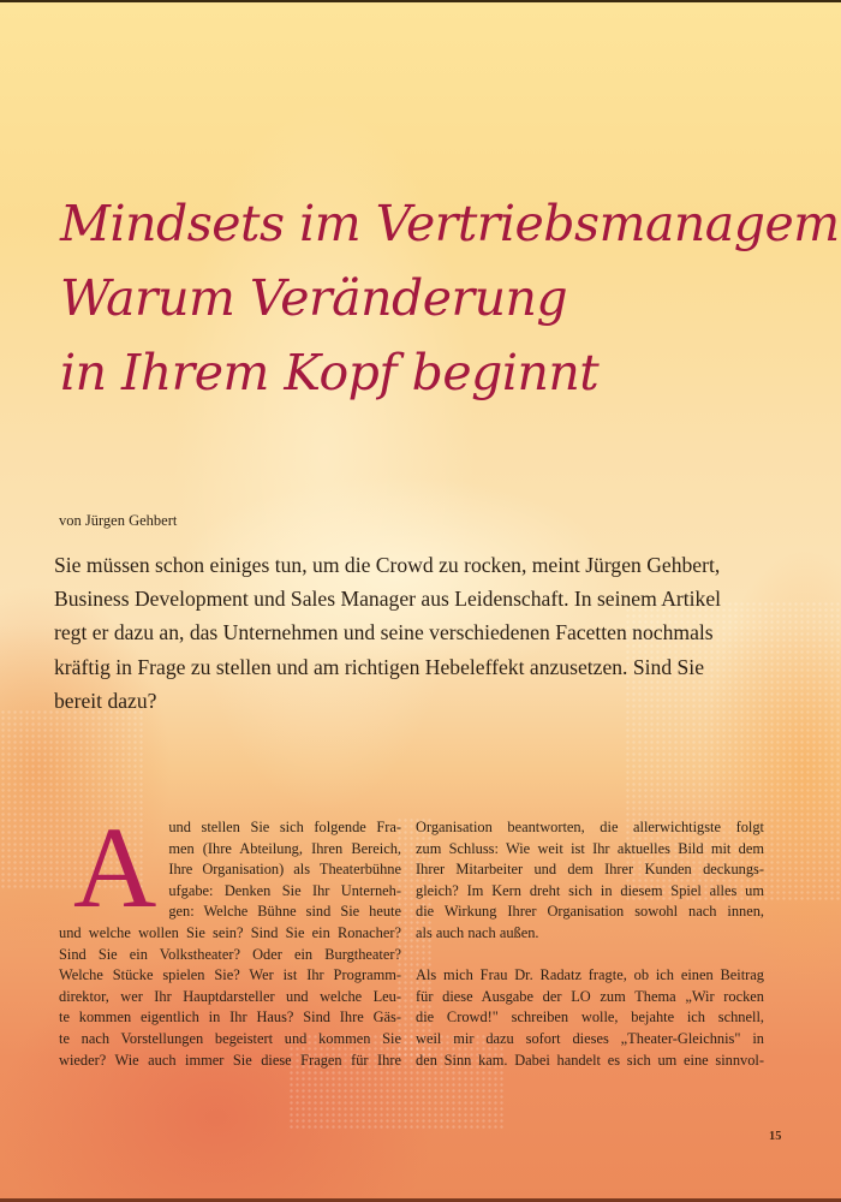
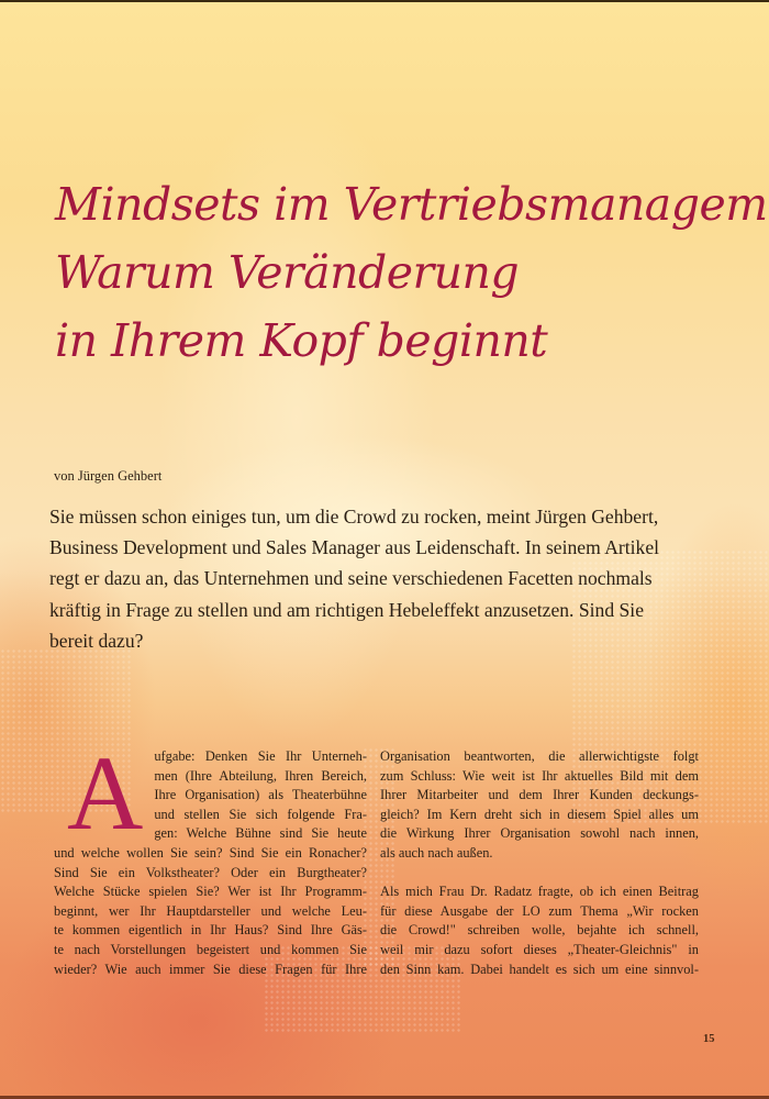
  Mindsets im Vertriebsmanagem
  Warum Veränderung
  in Ihrem Kopf beginnt
  von Jürgen Gehbert
  Sie müssen schon einiges tun, um die Crowd zu rocken, meint Jürgen Gehbert,
  Business Development und Sales Manager aus Leidenschaft. In seinem Artikel
  regt er dazu an, das Unternehmen und seine verschiedenen Facetten nochmals
  kräftig in Frage zu stellen und am richtigen Hebeleffekt anzusetzen. Sind Sie
  bereit dazu?
  A
- und stellen Sie sich folgende Fra-
+ ufgabe: Denken Sie Ihr Unterneh-
  men (Ihre Abteilung, Ihren Bereich,
  Ihre Organisation) als Theaterbühne
- ufgabe: Denken Sie Ihr Unterneh-
+ und stellen Sie sich folgende Fra-
  gen: Welche Bühne sind Sie heute
  und welche wollen Sie sein? Sind Sie ein Ronacher?
  Sind Sie ein Volkstheater? Oder ein Burgtheater?
  Welche Stücke spielen Sie? Wer ist Ihr Programm-
- direktor, wer Ihr Hauptdarsteller und welche Leu-
+ beginnt, wer Ihr Hauptdarsteller und welche Leu-
  te kommen eigentlich in Ihr Haus? Sind Ihre Gäs-
  te nach Vorstellungen begeistert und kommen Sie
  wieder? Wie auch immer Sie diese Fragen für Ihre
  Organisation beantworten, die allerwichtigste folgt
  zum Schluss: Wie weit ist Ihr aktuelles Bild mit dem
  Ihrer Mitarbeiter und dem Ihrer Kunden deckungs-
  gleich? Im Kern dreht sich in diesem Spiel alles um
  die Wirkung Ihrer Organisation sowohl nach innen,
  als auch nach außen.
  Als mich Frau Dr. Radatz fragte, ob ich einen Beitrag
  für diese Ausgabe der LO zum Thema „Wir rocken
  die Crowd!" schreiben wolle, bejahte ich schnell,
  weil mir dazu sofort dieses „Theater-Gleichnis" in
  den Sinn kam. Dabei handelt es sich um eine sinnvol-
  15
